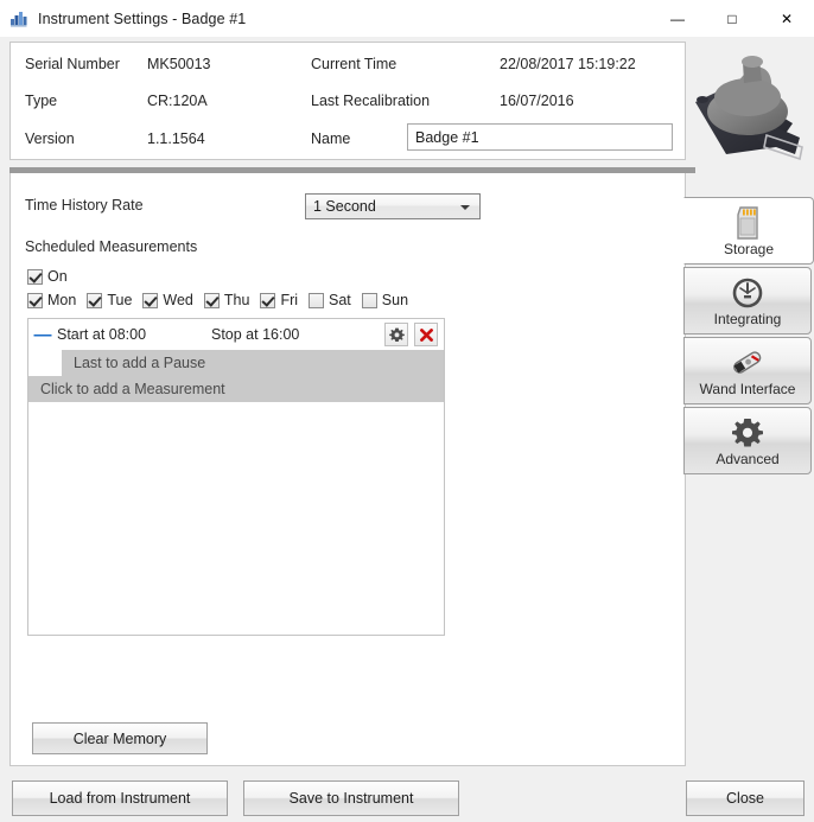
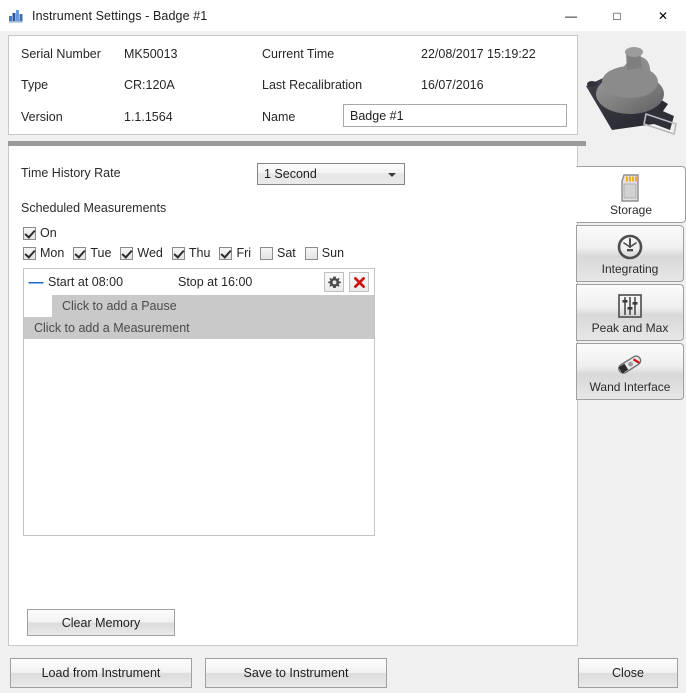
  Instrument Settings - Badge #1
  —
  □
  ✕
  Serial Number
  MK50013
  Current Time
  22/08/2017 15:19:22
  Type
  CR:120A
  Last Recalibration
  16/07/2016
  Version
  1.1.1564
  Name
  Badge #1
  Time History Rate
  1 Second
  Scheduled Measurements
  On
  Mon
  Tue
  Wed
  Thu
  Fri
  Sat
  Sun
  —
  Start at 08:00
  Stop at 16:00
- Last to add a Pause
+ Click to add a Pause
  Click to add a Measurement
  Clear Memory
  Storage
  Integrating
+ Peak and Max
  Wand Interface
- Advanced
  Load from Instrument
  Save to Instrument
  Close
